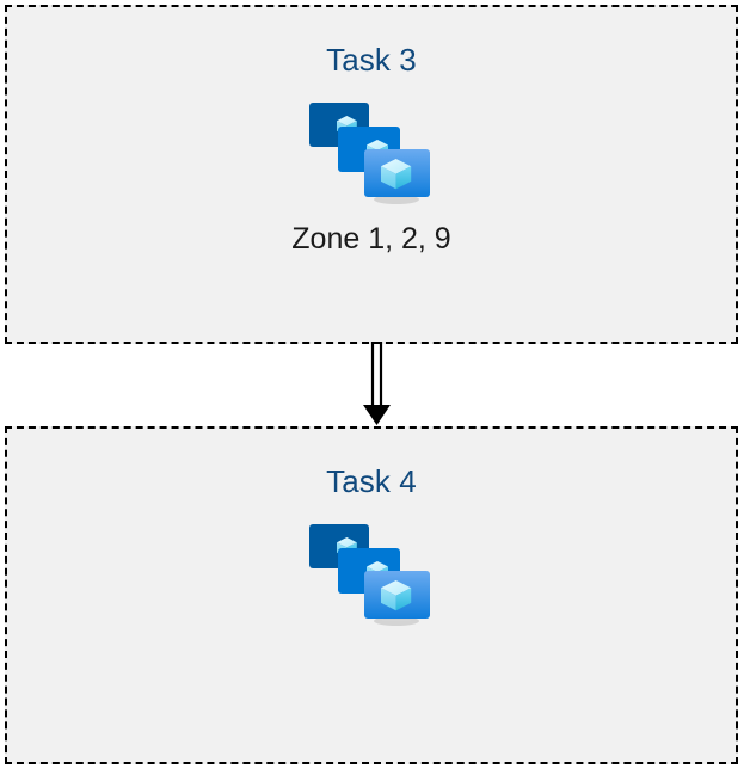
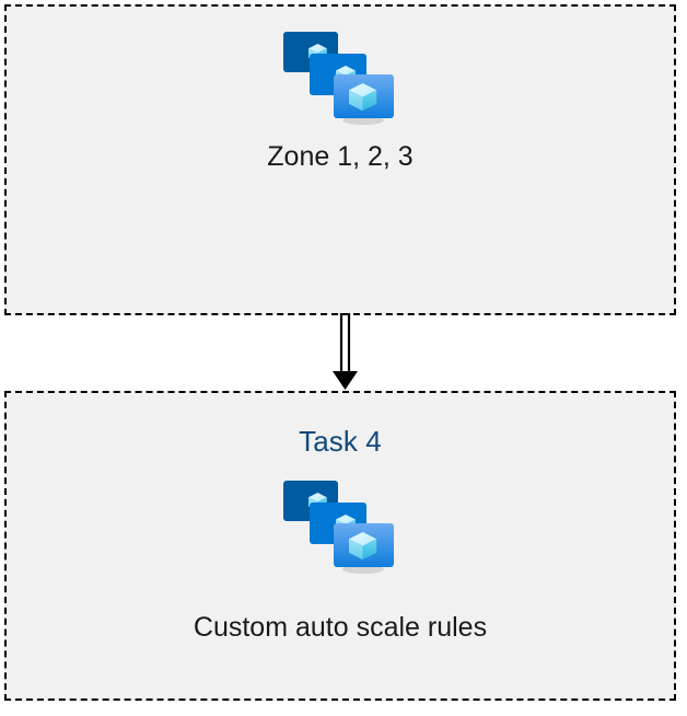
- Task 3
- Zone 1, 2, 9
+ Zone 1, 2, 3
  Task 4
+ Custom auto scale rules
